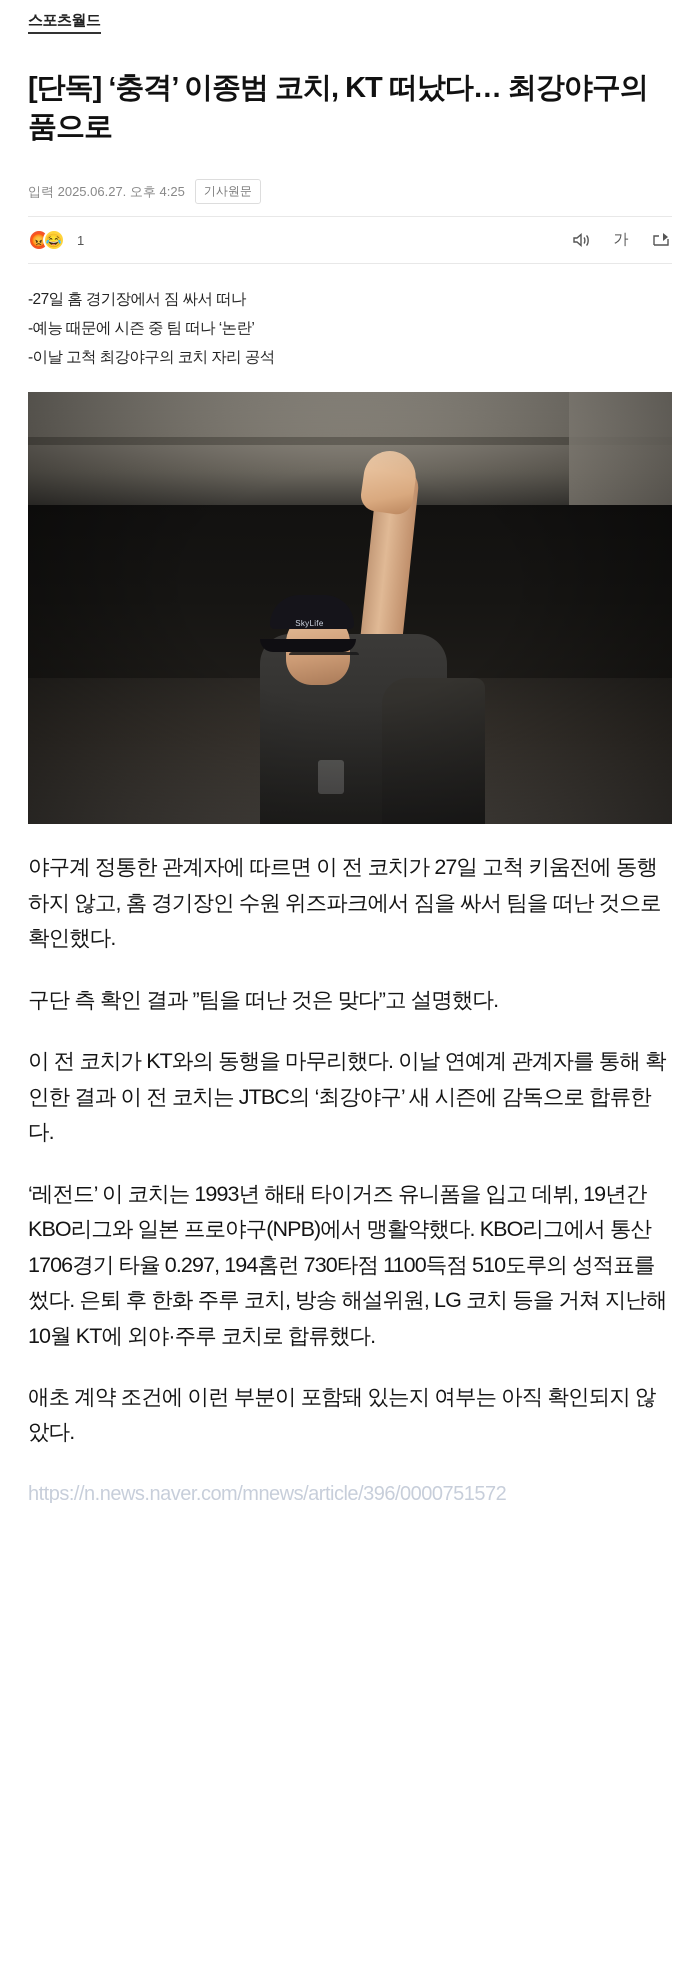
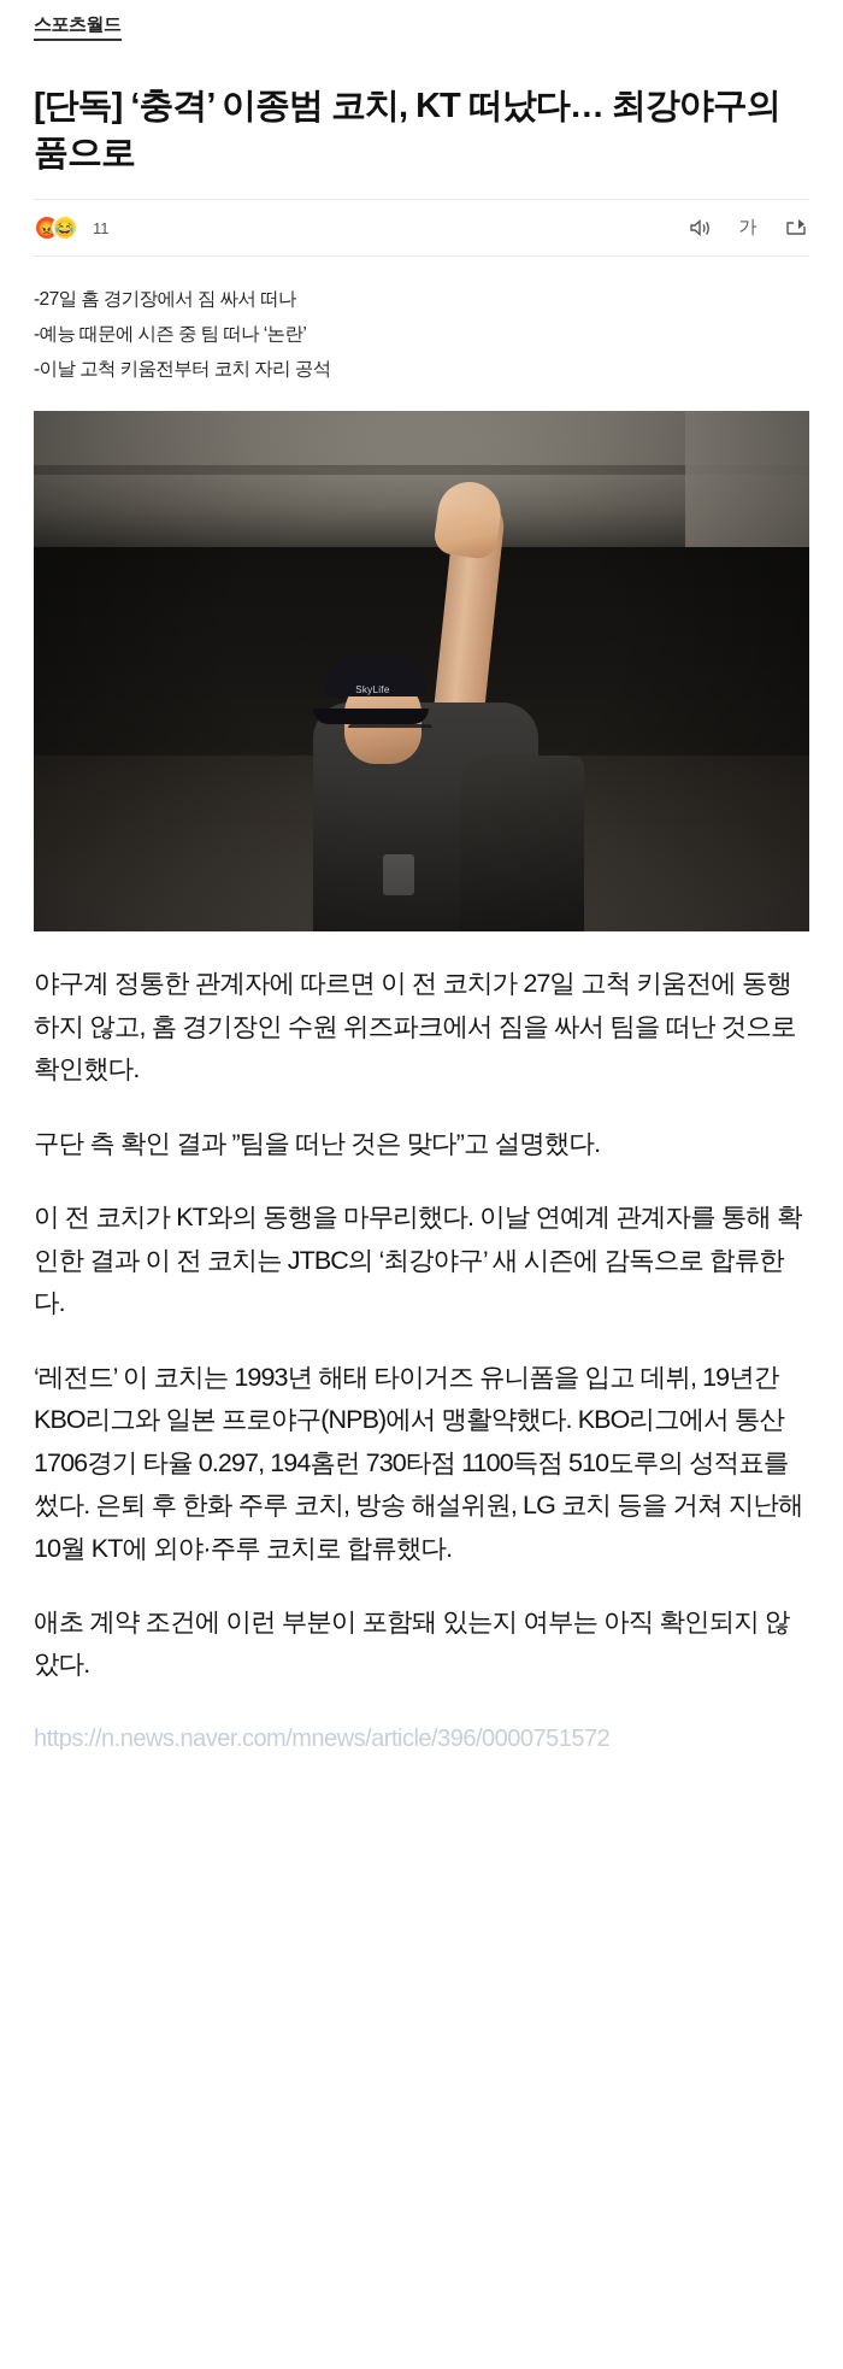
  스포츠월드
  [단독] ‘충격’ 이종범 코치, KT 떠났다… 최강야구의 품으로
- 입력 2025.06.27. 오후 4:25
- 기사원문
  😡
  😂
- 1
+ 11
  가
  -27일 홈 경기장에서 짐 싸서 떠나
  -예능 때문에 시즌 중 팀 떠나 ‘논란’
- -이날 고척 최강야구의 코치 자리 공석
+ -이날 고척 키움전부터 코치 자리 공석
  야구계 정통한 관계자에 따르면 이 전 코치가 27일 고척 키움전에 동행하지 않고, 홈 경기장인 수원 위즈파크에서 짐을 싸서 팀을 떠난 것으로 확인했다.
  구단 측 확인 결과 ”팀을 떠난 것은 맞다”고 설명했다.
  이 전 코치가 KT와의 동행을 마무리했다. 이날 연예계 관계자를 통해 확인한 결과 이 전 코치는 JTBC의 ‘최강야구’ 새 시즌에 감독으로 합류한다.
  ‘레전드’ 이 코치는 1993년 해태 타이거즈 유니폼을 입고 데뷔, 19년간 KBO리그와 일본 프로야구(NPB)에서 맹활약했다. KBO리그에서 통산 1706경기 타율 0.297, 194홈런 730타점 1100득점 510도루의 성적표를 썼다. 은퇴 후 한화 주루 코치, 방송 해설위원, LG 코치 등을 거쳐 지난해 10월 KT에 외야·주루 코치로 합류했다.
  애초 계약 조건에 이런 부분이 포함돼 있는지 여부는 아직 확인되지 않았다.
  https://n.news.naver.com/mnews/article/396/0000751572
